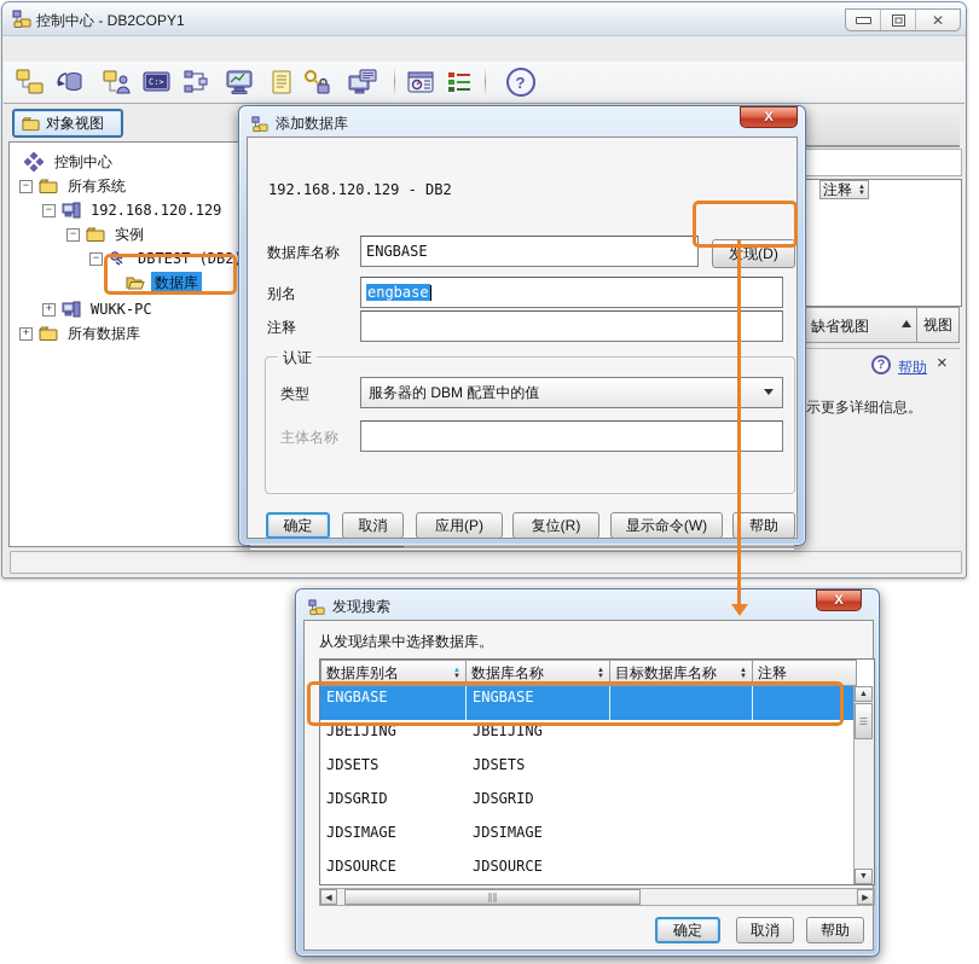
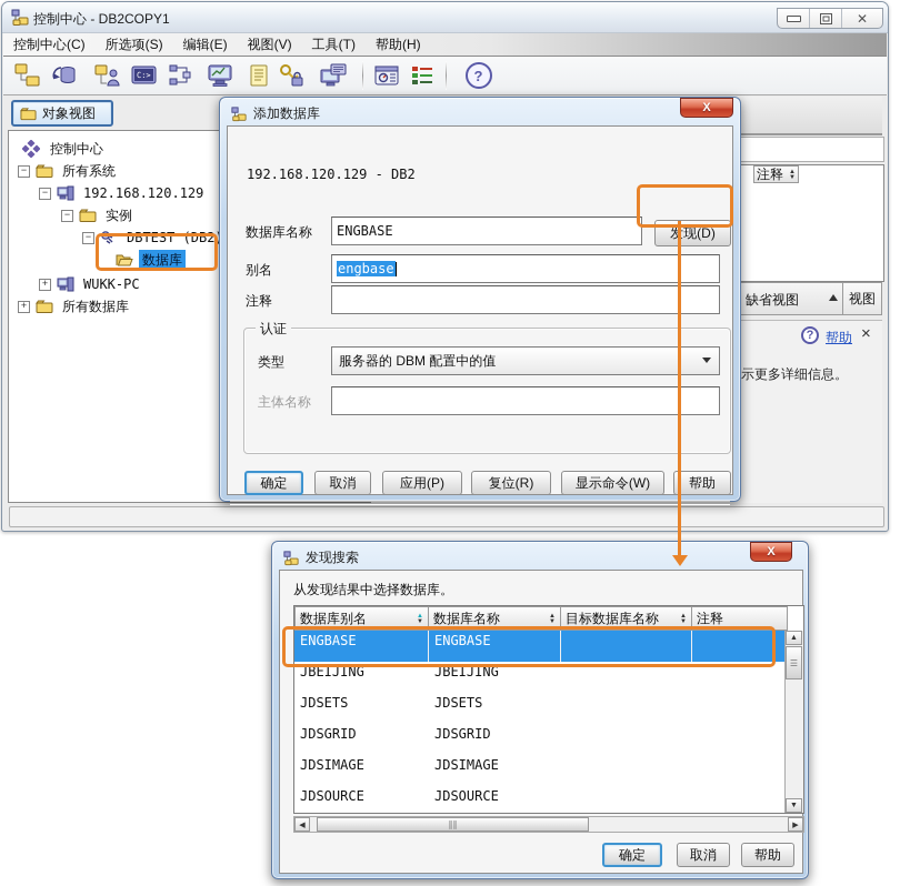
  控制中心 - DB2COPY1
  ✕
+ 控制中心(C)
+ 所选项(S)
+ 编辑(E)
+ 视图(V)
+ 工具(T)
+ 帮助(H)
  C:>
  ?
  对象视图
  控制中心
  −
  所有系统
  −
  192.168.120.129
  −
  实例
  −
  DBTEST (DB2
  数据库
  +
  WUKK-PC
  +
  所有数据库
  注释
  缺省视图
  视图
  ?
  帮助
  ×
  示更多详细信息。
  添加数据库
  X
  192.168.120.129 - DB2
  数据库名称
  ENGBASE
  现(D)
  别名
  engbase
  注释
  认证
  类型
  服务器的 DBM 配置中的值
  主体名称
  确定
  取消
  应用(P)
  复位(R)
  显示命令(W)
  帮助
  发现搜索
  X
  从发现结果中选择数据库。
  数据库别名
  数据库名称
  目标数据库名称
  注释
  ENGBASE
  ENGBASE
  JBEIJING
  JBEIJING
  JDSETS
  JDSETS
  JDSGRID
  JDSGRID
  JDSIMAGE
  JDSIMAGE
  JDSOURCE
  JDSOURCE
  ☰
  ∥∥
  确定
  取消
  帮助
